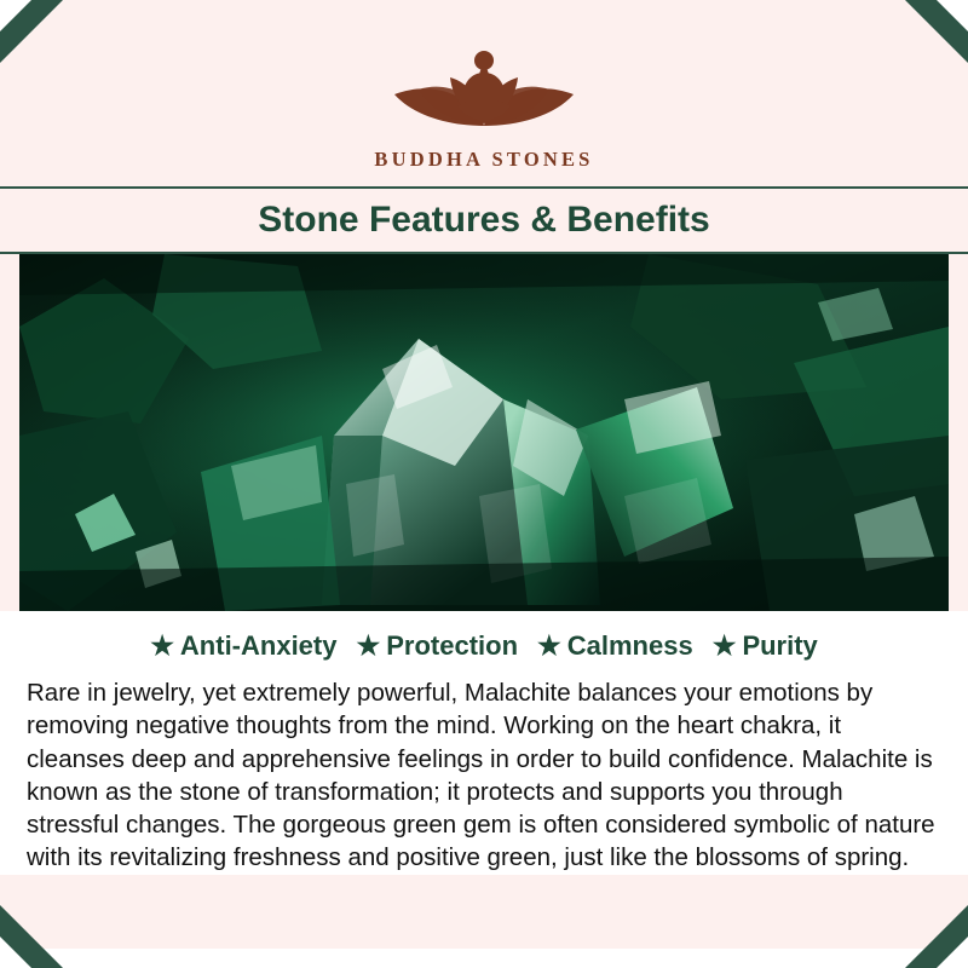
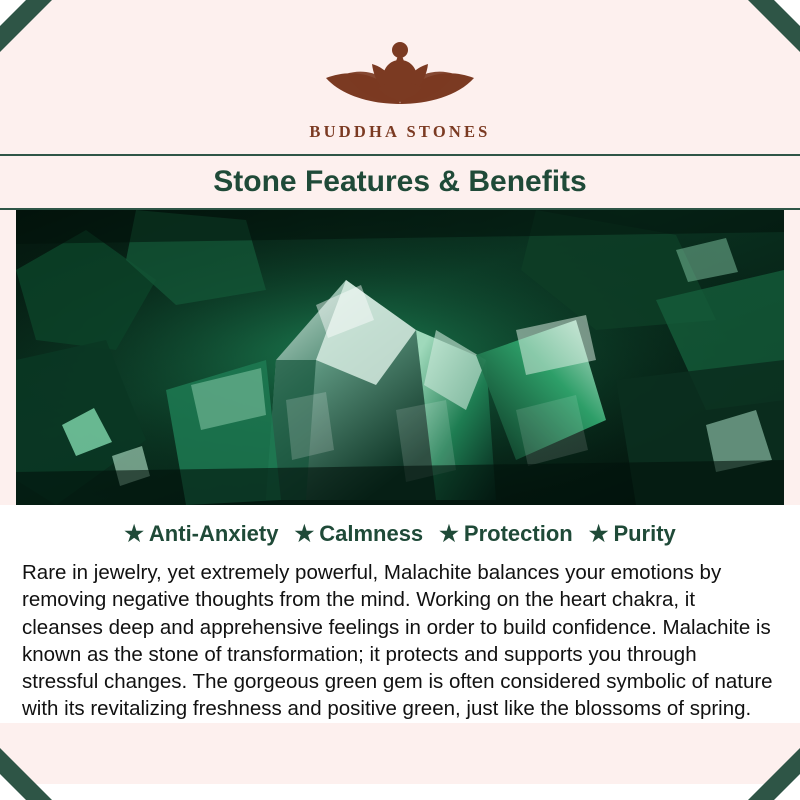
  BUDDHA STONES
  Stone Features & Benefits
  ★
  Anti-Anxiety
  ★
- Protection
+ Calmness
  ★
- Calmness
+ Protection
  ★
  Purity
  Rare in jewelry, yet extremely powerful, Malachite balances your emotions by removing negative thoughts from the mind. Working on the heart chakra, it cleanses deep and apprehensive feelings in order to build confidence. Malachite is known as the stone of transformation; it protects and supports you through stressful changes. The gorgeous green gem is often considered symbolic of nature with its revitalizing freshness and positive green, just like the blossoms of spring.
